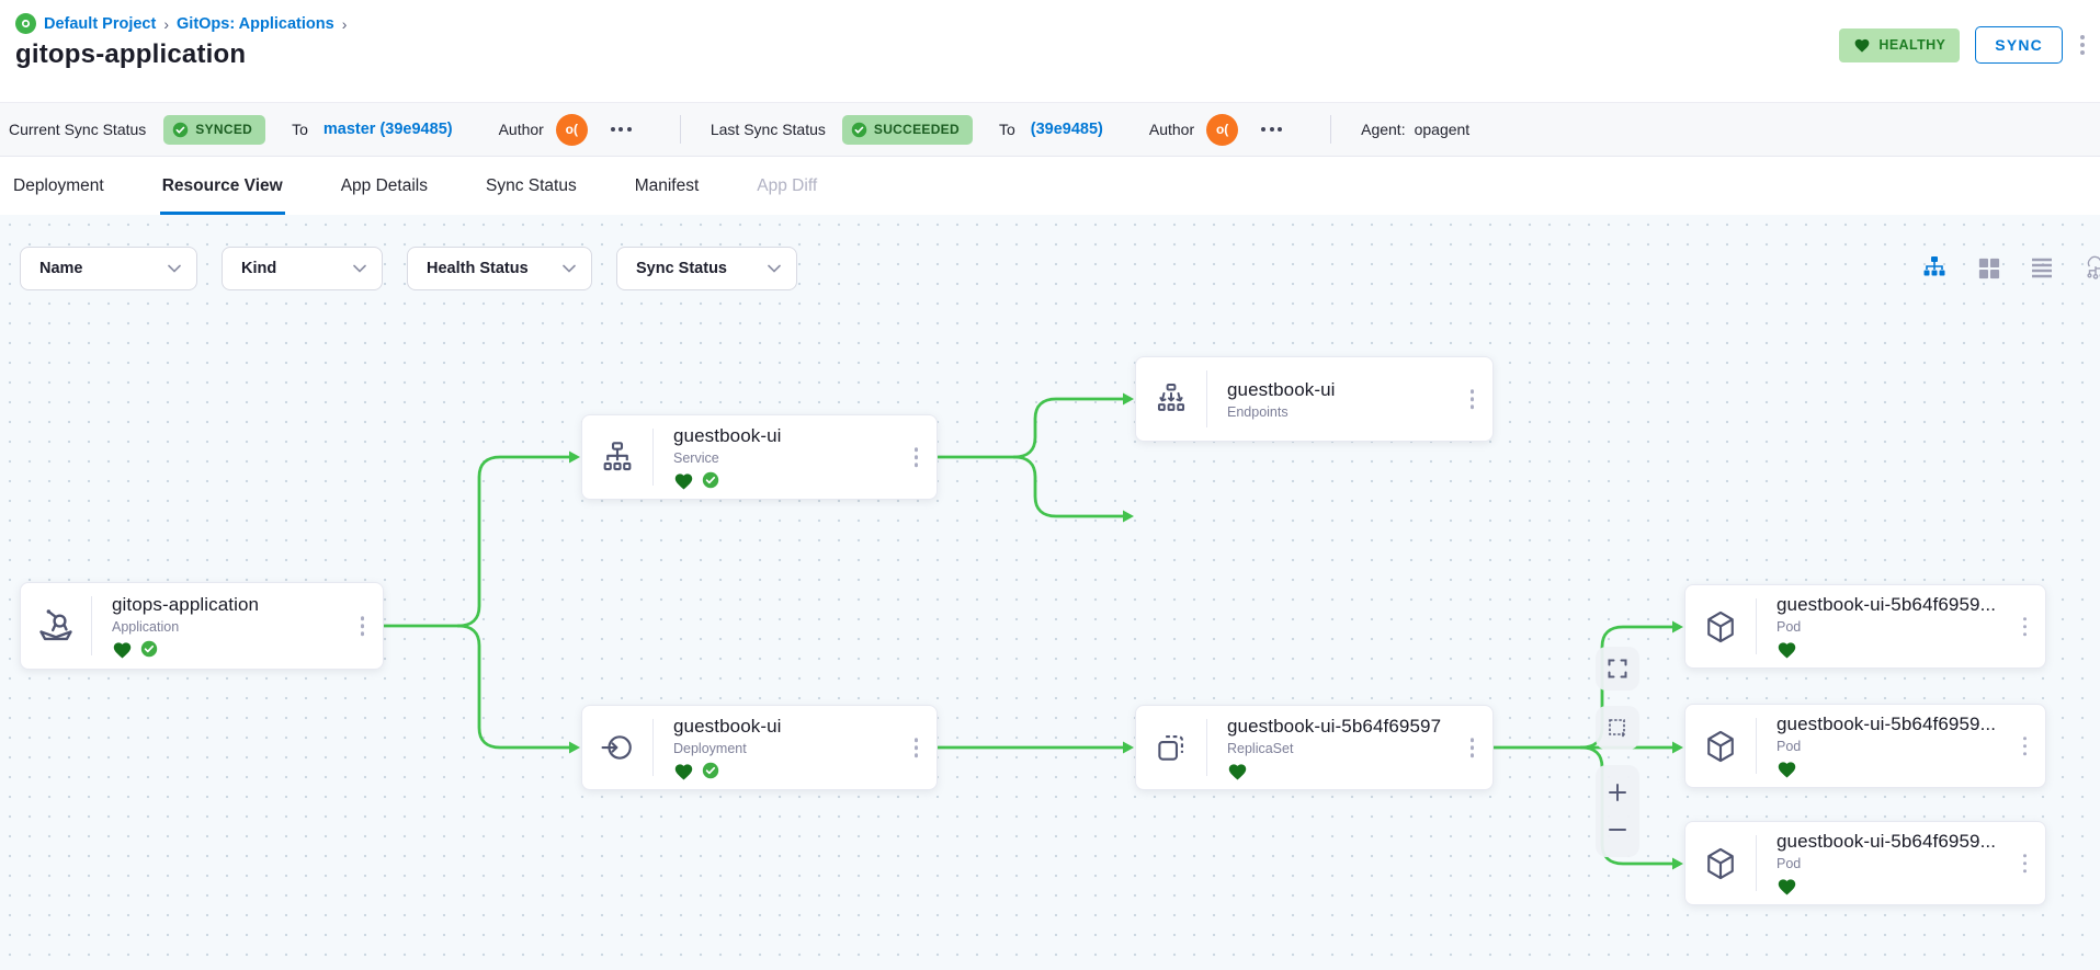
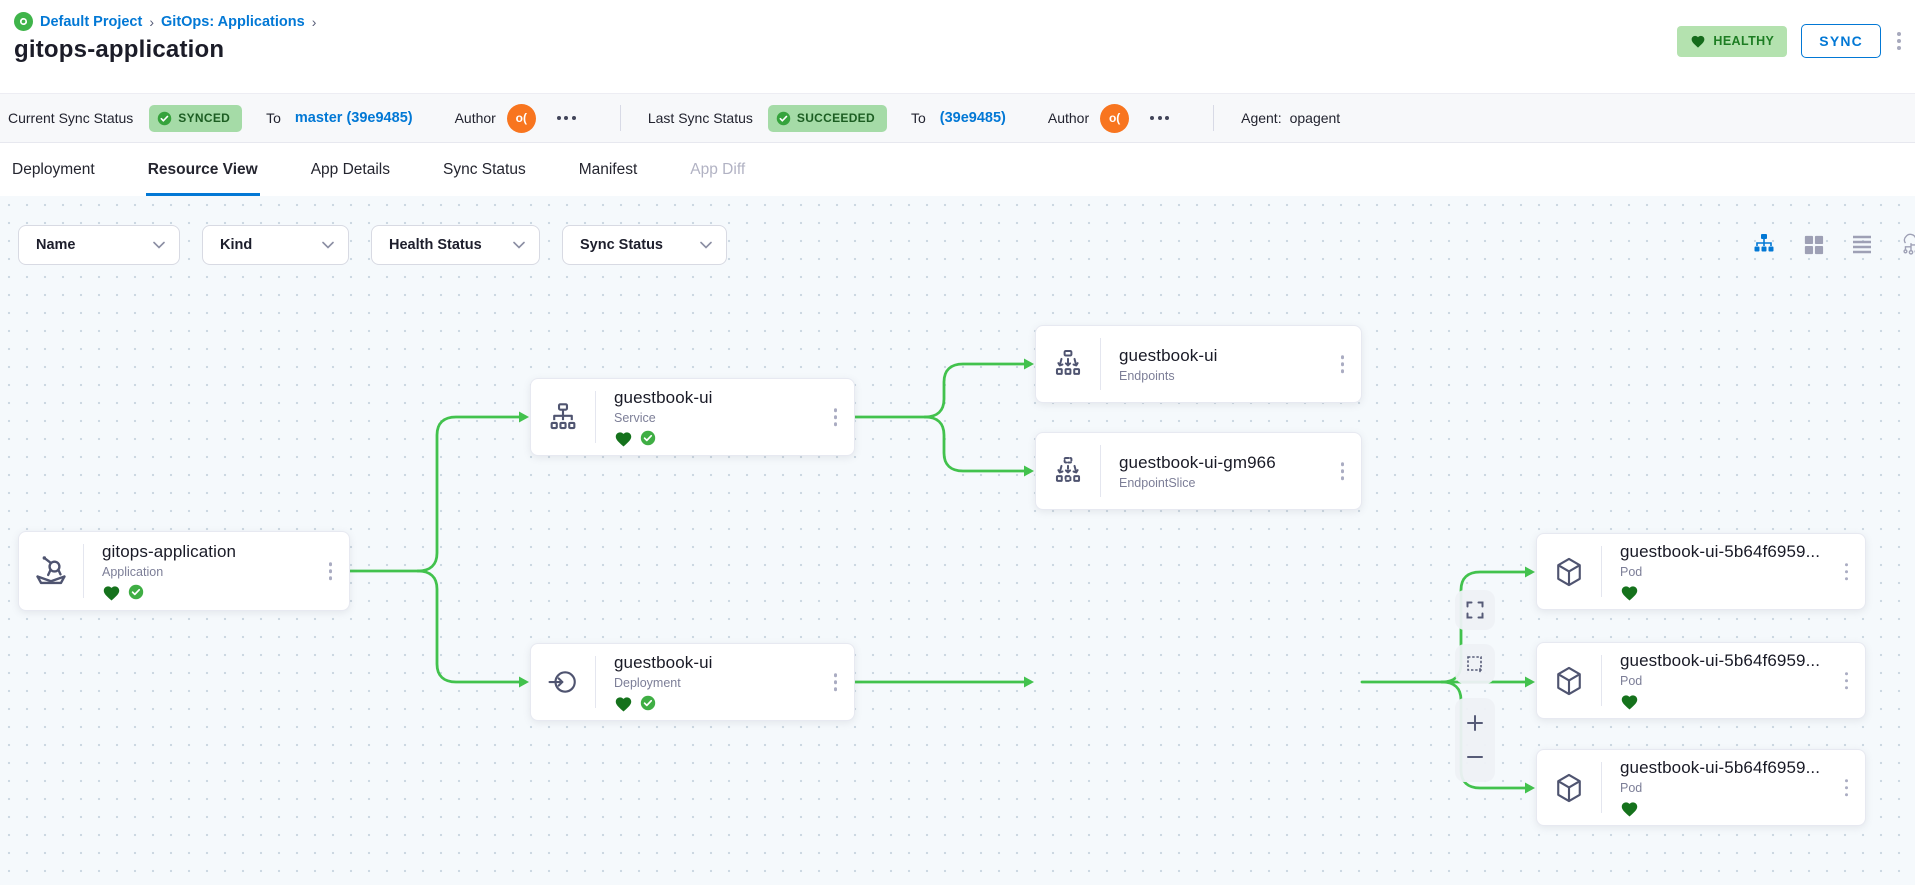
  Default Project
  ›
  GitOps: Applications
  ›
  gitops-application
  HEALTHY
  SYNC
  Current Sync Status
  SYNCED
  To
  master (39e9485)
  Author
  o(
  Last Sync Status
  SUCCEEDED
  To
  (39e9485)
  Author
  o(
  Agent:
  opagent
  Deployment
  Resource View
  App Details
  Sync Status
  Manifest
  App Diff
  Name
  Kind
  Health Status
  Sync Status
  gitops-application
  Application
  guestbook-ui
  Service
  guestbook-ui
  Endpoints
+ guestbook-ui-gm966
+ EndpointSlice
  guestbook-ui
  Deployment
- guestbook-ui-5b64f69597
- ReplicaSet
  guestbook-ui-5b64f6959...
  Pod
  guestbook-ui-5b64f6959...
  Pod
  guestbook-ui-5b64f6959...
  Pod
